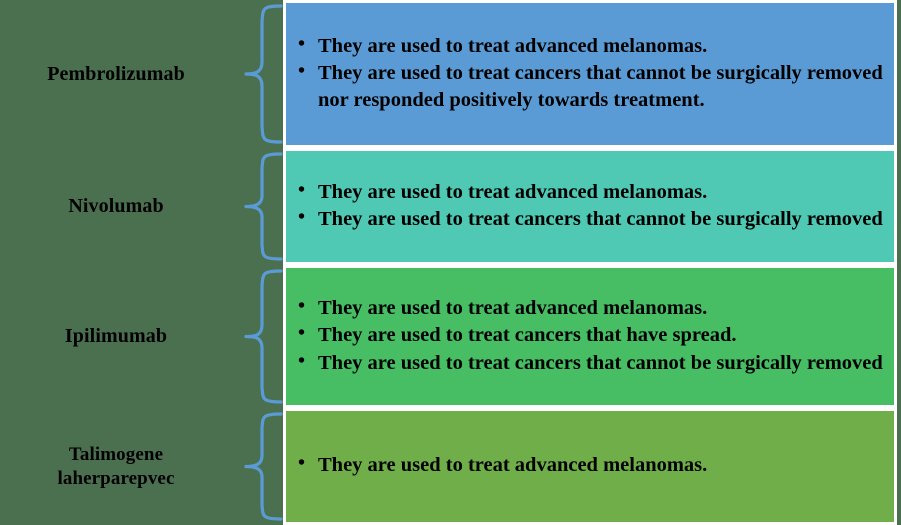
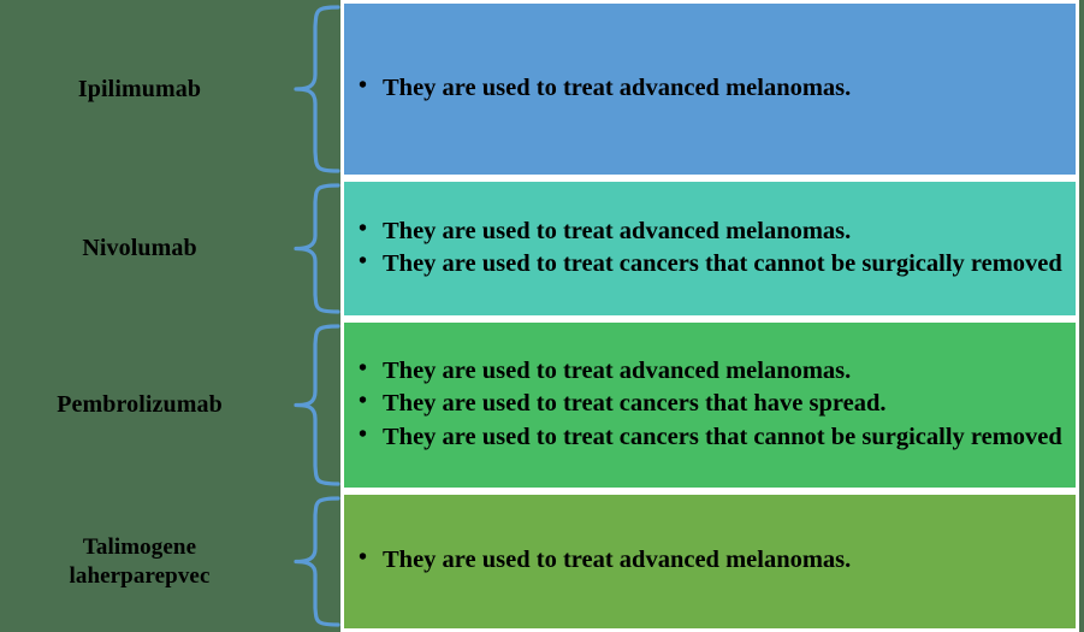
- Pembrolizumab
+ Ipilimumab
  They are used to treat advanced melanomas.
- They are used to treat cancers that cannot be surgically removed nor responded positively towards treatment.
  Nivolumab
  They are used to treat advanced melanomas.
  They are used to treat cancers that cannot be surgically removed
- Ipilimumab
+ Pembrolizumab
  They are used to treat advanced melanomas.
  They are used to treat cancers that have spread.
  They are used to treat cancers that cannot be surgically removed
  Talimogene
  laherparepvec
  They are used to treat advanced melanomas.
